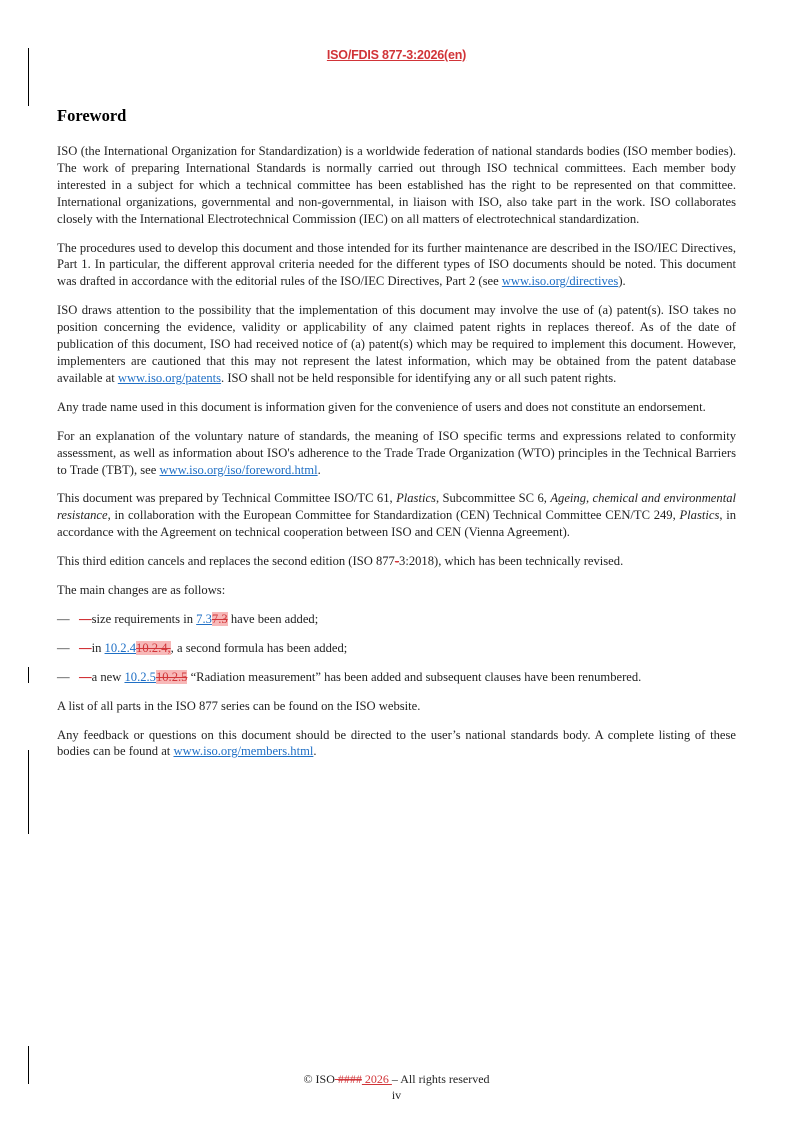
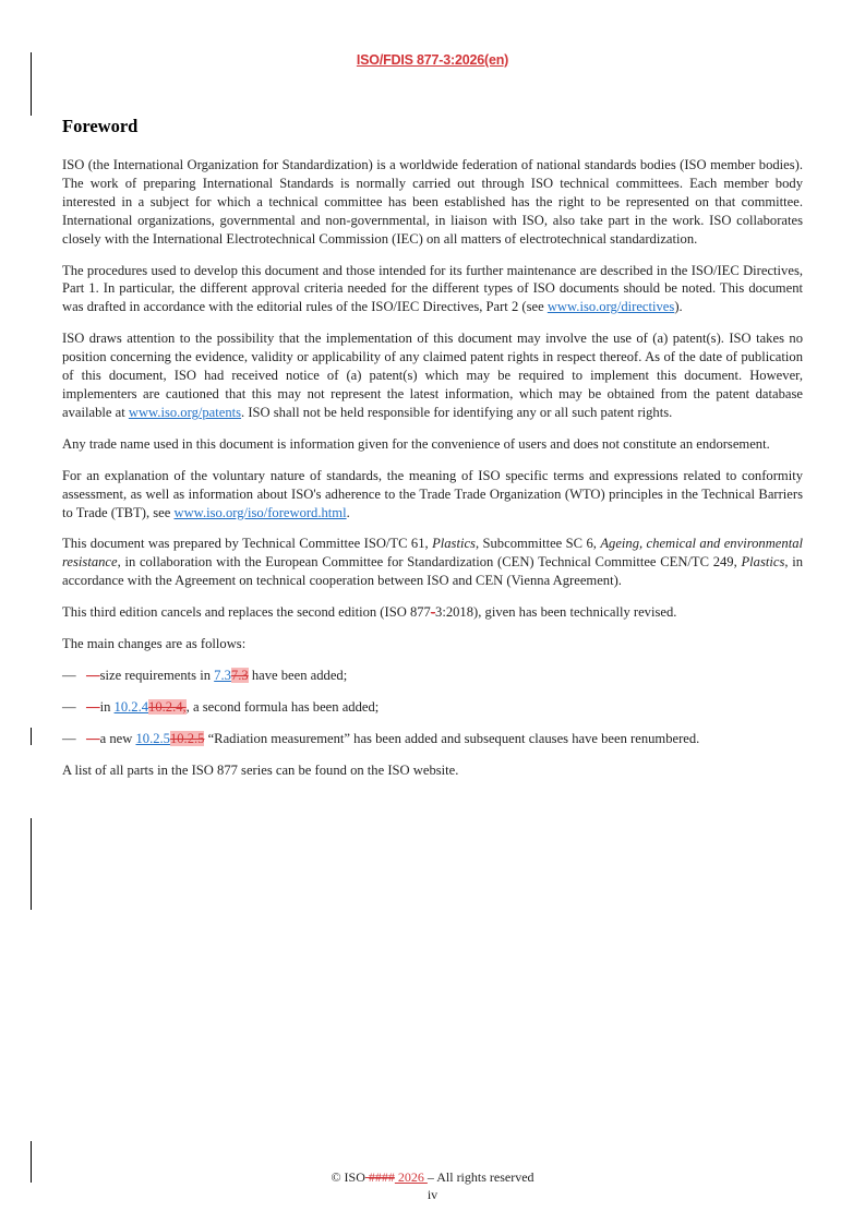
  ISO/FDIS 877-3:2026(en)
  Foreword
  ISO (the International Organization for Standardization) is a worldwide federation of national standards bodies (ISO member bodies). The work of preparing International Standards is normally carried out through ISO technical committees. Each member body interested in a subject for which a technical committee has been established has the right to be represented on that committee. International organizations, governmental and non-governmental, in liaison with ISO, also take part in the work. ISO collaborates closely with the International Electrotechnical Commission (IEC) on all matters of electrotechnical standardization.
  The procedures used to develop this document and those intended for its further maintenance are described in the ISO/IEC Directives, Part 1. In particular, the different approval criteria needed for the different types of ISO documents should be noted. This document was drafted in accordance with the editorial rules of the ISO/IEC Directives, Part 2 (see www.iso.org/directives).
- ISO draws attention to the possibility that the implementation of this document may involve the use of (a) patent(s). ISO takes no position concerning the evidence, validity or applicability of any claimed patent rights in replaces thereof. As of the date of publication of this document, ISO had received notice of (a) patent(s) which may be required to implement this document. However, implementers are cautioned that this may not represent the latest information, which may be obtained from the patent database available at www.iso.org/patents. ISO shall not be held responsible for identifying any or all such patent rights.
+ ISO draws attention to the possibility that the implementation of this document may involve the use of (a) patent(s). ISO takes no position concerning the evidence, validity or applicability of any claimed patent rights in respect thereof. As of the date of publication of this document, ISO had received notice of (a) patent(s) which may be required to implement this document. However, implementers are cautioned that this may not represent the latest information, which may be obtained from the patent database available at www.iso.org/patents. ISO shall not be held responsible for identifying any or all such patent rights.
  Any trade name used in this document is information given for the convenience of users and does not constitute an endorsement.
  For an explanation of the voluntary nature of standards, the meaning of ISO specific terms and expressions related to conformity assessment, as well as information about ISO's adherence to the Trade Trade Organization (WTO) principles in the Technical Barriers to Trade (TBT), see www.iso.org/iso/foreword.html.
  This document was prepared by Technical Committee ISO/TC 61, Plastics, Subcommittee SC 6, Ageing, chemical and environmental resistance, in collaboration with the European Committee for Standardization (CEN) Technical Committee CEN/TC 249, Plastics, in accordance with the Agreement on technical cooperation between ISO and CEN (Vienna Agreement).
- This third edition cancels and replaces the second edition (ISO 877-3:2018), which has been technically revised.
+ This third edition cancels and replaces the second edition (ISO 877-3:2018), given has been technically revised.
  The main changes are as follows:
  —
  —size requirements in 7.37.3 have been added;
  —
  —in 10.2.410.2.4,, a second formula has been added;
  —
  —a new 10.2.510.2.5 “Radiation measurement” has been added and subsequent clauses have been renumbered.
  A list of all parts in the ISO 877 series can be found on the ISO website.
- Any feedback or questions on this document should be directed to the user’s national standards body. A complete listing of these bodies can be found at www.iso.org/members.html.
  © ISO #### 2026 – All rights reserved
  iv
